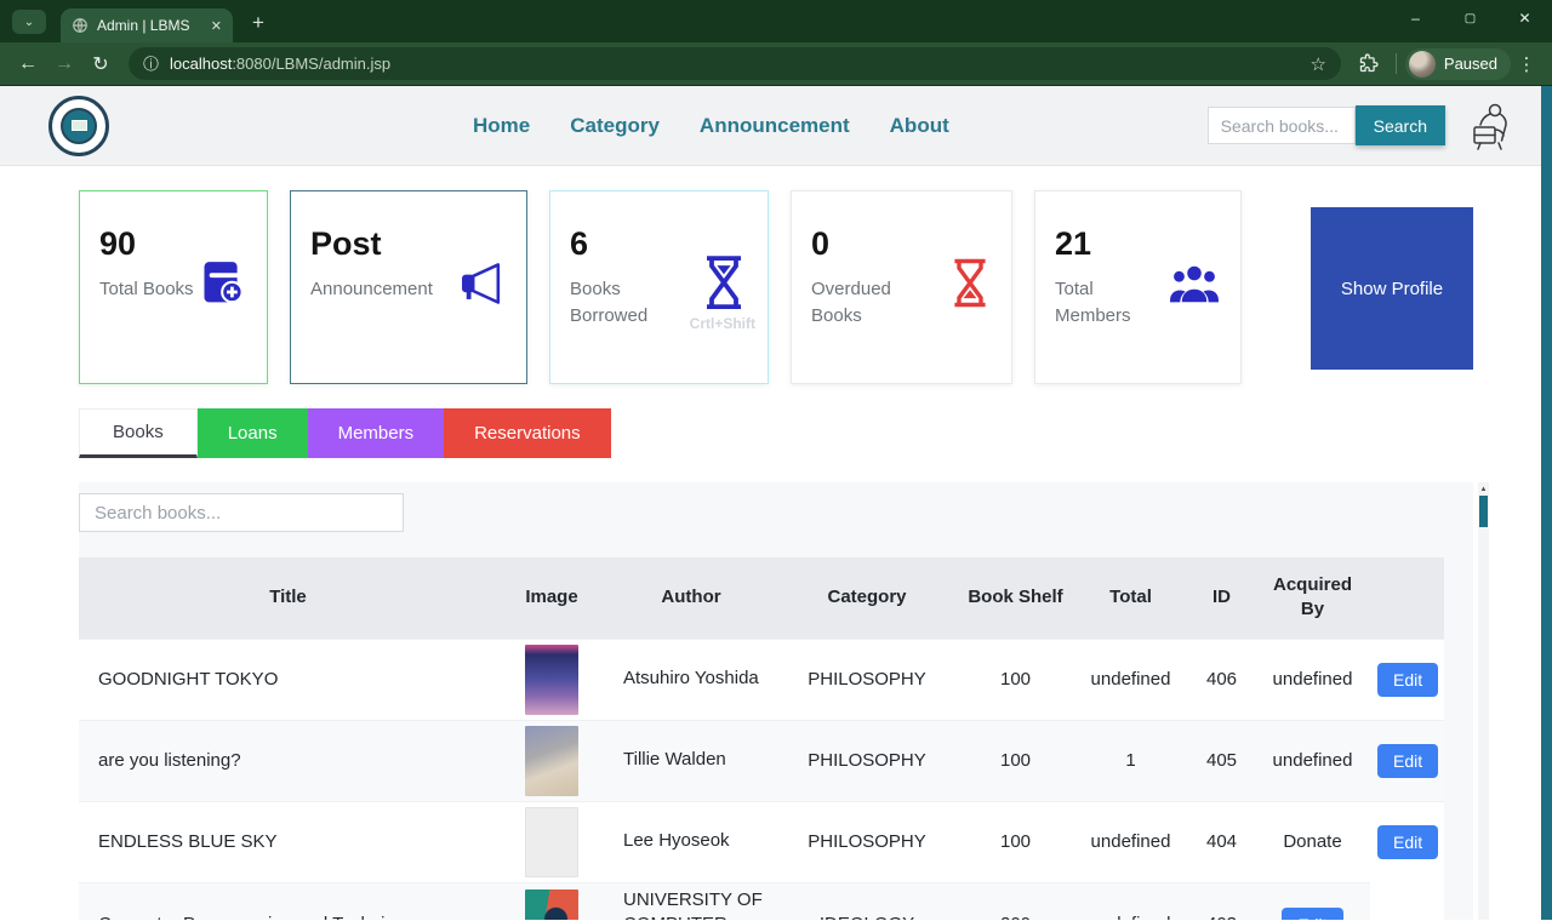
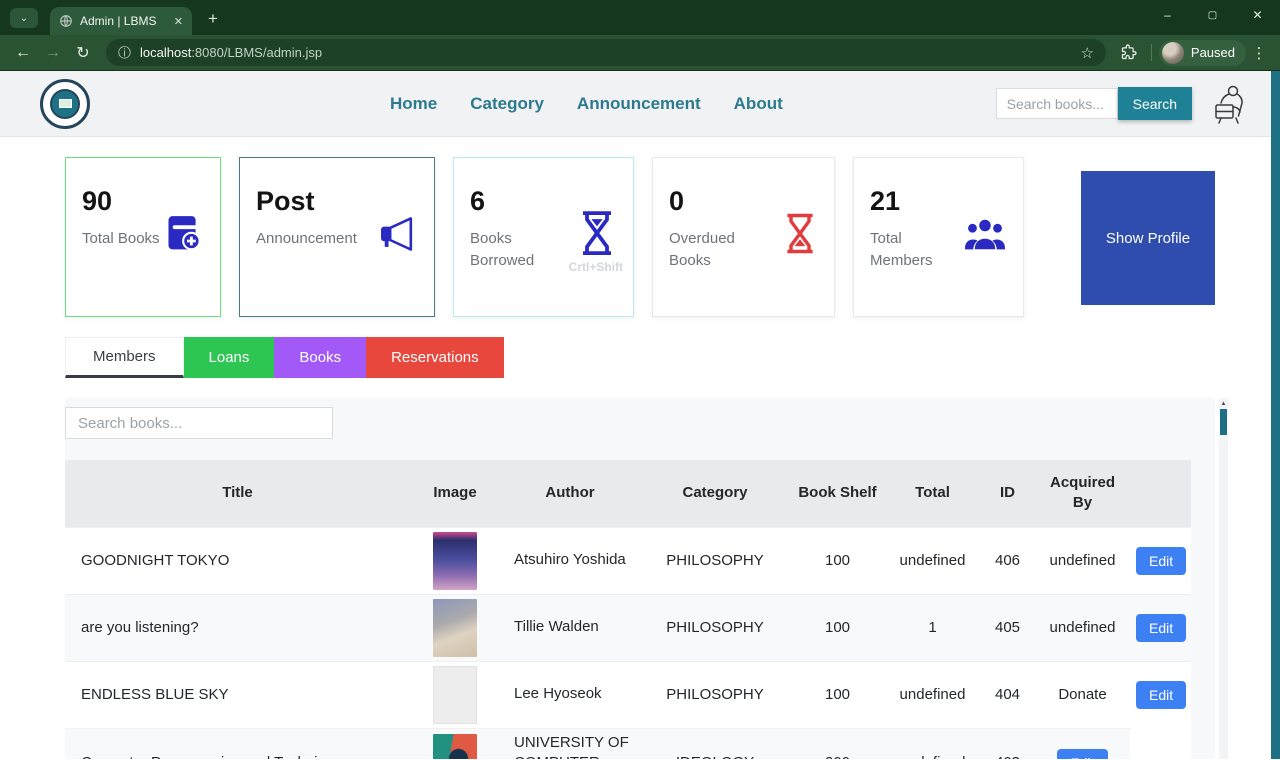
  ⌄
  Admin | LBMS
  ✕
  +
  –
  ▢
  ✕
  ←
  →
  ↻
  ⓘ
  localhost
  :8080/LBMS/admin.jsp
  ☆
  Paused
  ⋮
  Home
  Category
  Announcement
  About
  Search books...
  Search
  90
  Total Books
  Post
  Announcement
  6
  Books Borrowed
  Crtl+Shift
  0
  Overdued Books
  21
  Total Members
  Show Profile
- Books
+ Members
  Loans
- Members
+ Books
  Reservations
  Search books...
  Title	Image	Author	Category	Book Shelf	Total	ID	Acquired By
  GOODNIGHT TOKYO		Atsuhiro Yoshida	PHILOSOPHY	100	undefined	406	undefined	Edit
  are you listening?		Tillie Walden	PHILOSOPHY	100	1	405	undefined	Edit
  ENDLESS BLUE SKY		Lee Hyoseok	PHILOSOPHY	100	undefined	404	Donate	Edit
